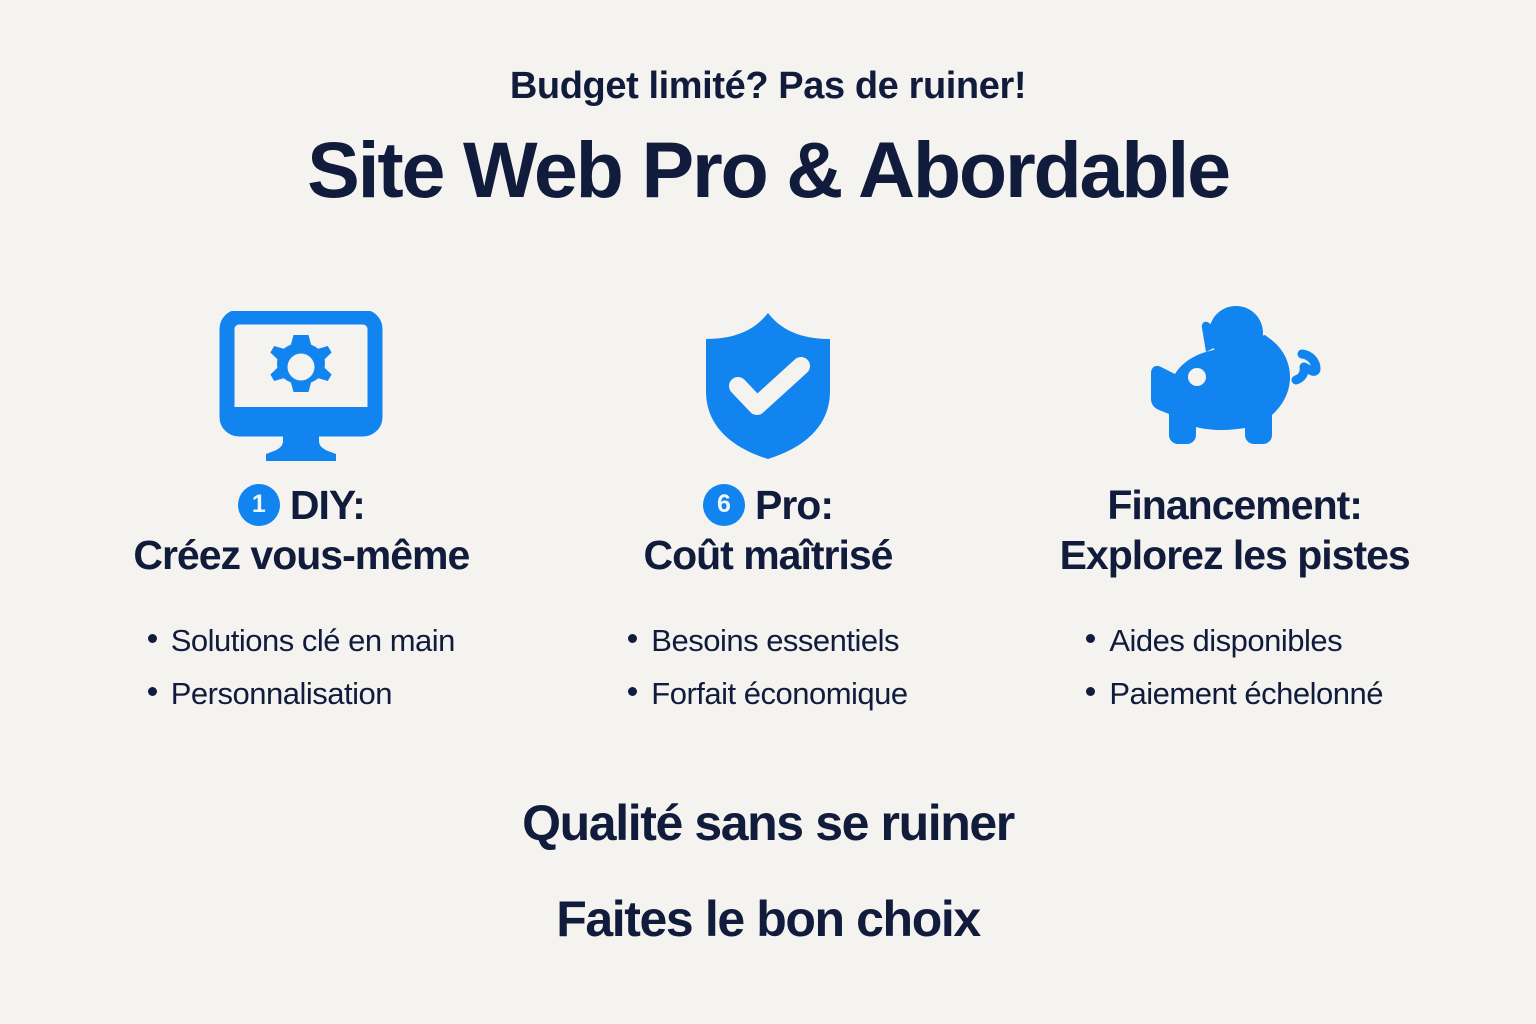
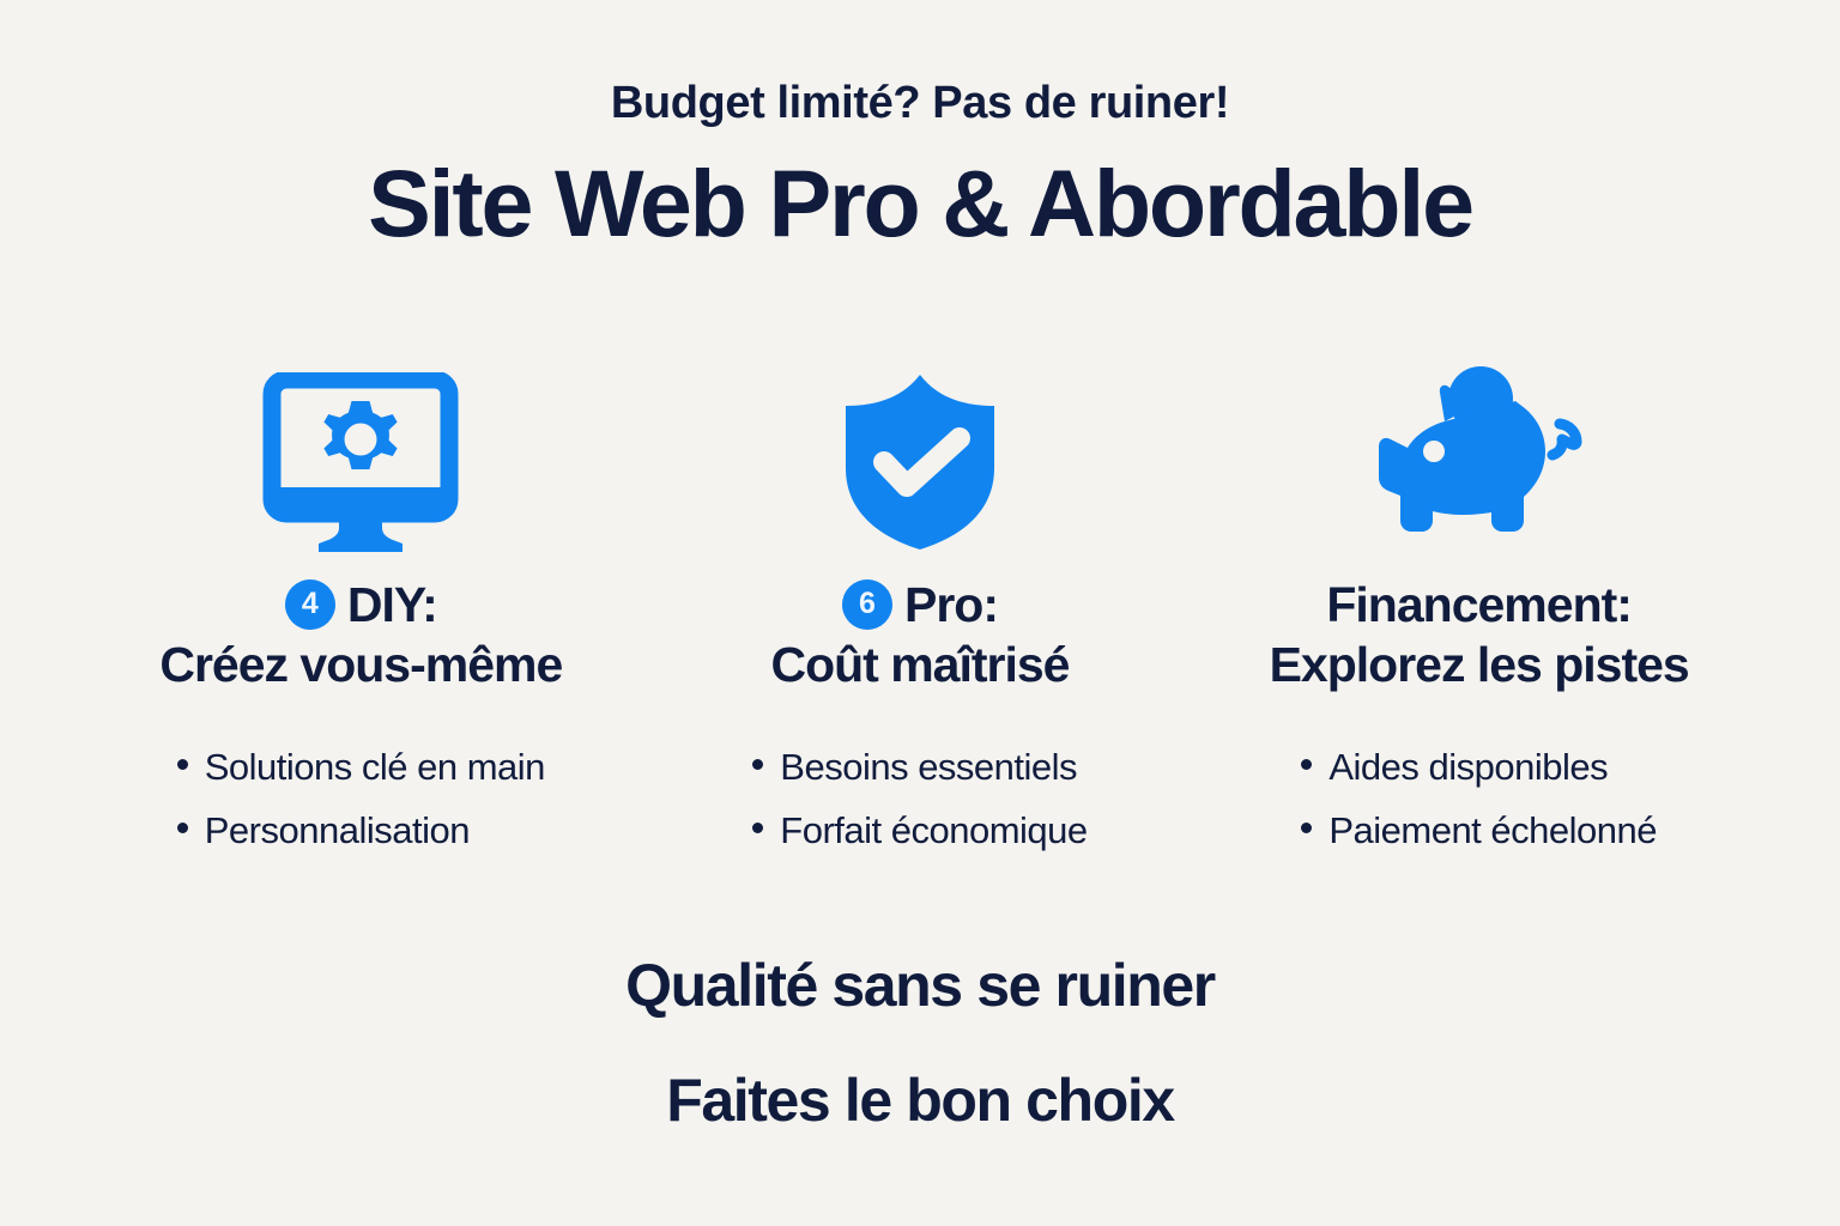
  Budget limité? Pas de ruiner!
  Site Web Pro & Abordable
- 1
+ 4
  DIY:
  Créez vous-même
  Solutions clé en main
  Personnalisation
  6
  Pro:
  Coût maîtrisé
  Besoins essentiels
  Forfait économique
  Financement:
  Explorez les pistes
  Aides disponibles
  Paiement échelonné
  Qualité sans se ruiner
  Faites le bon choix
